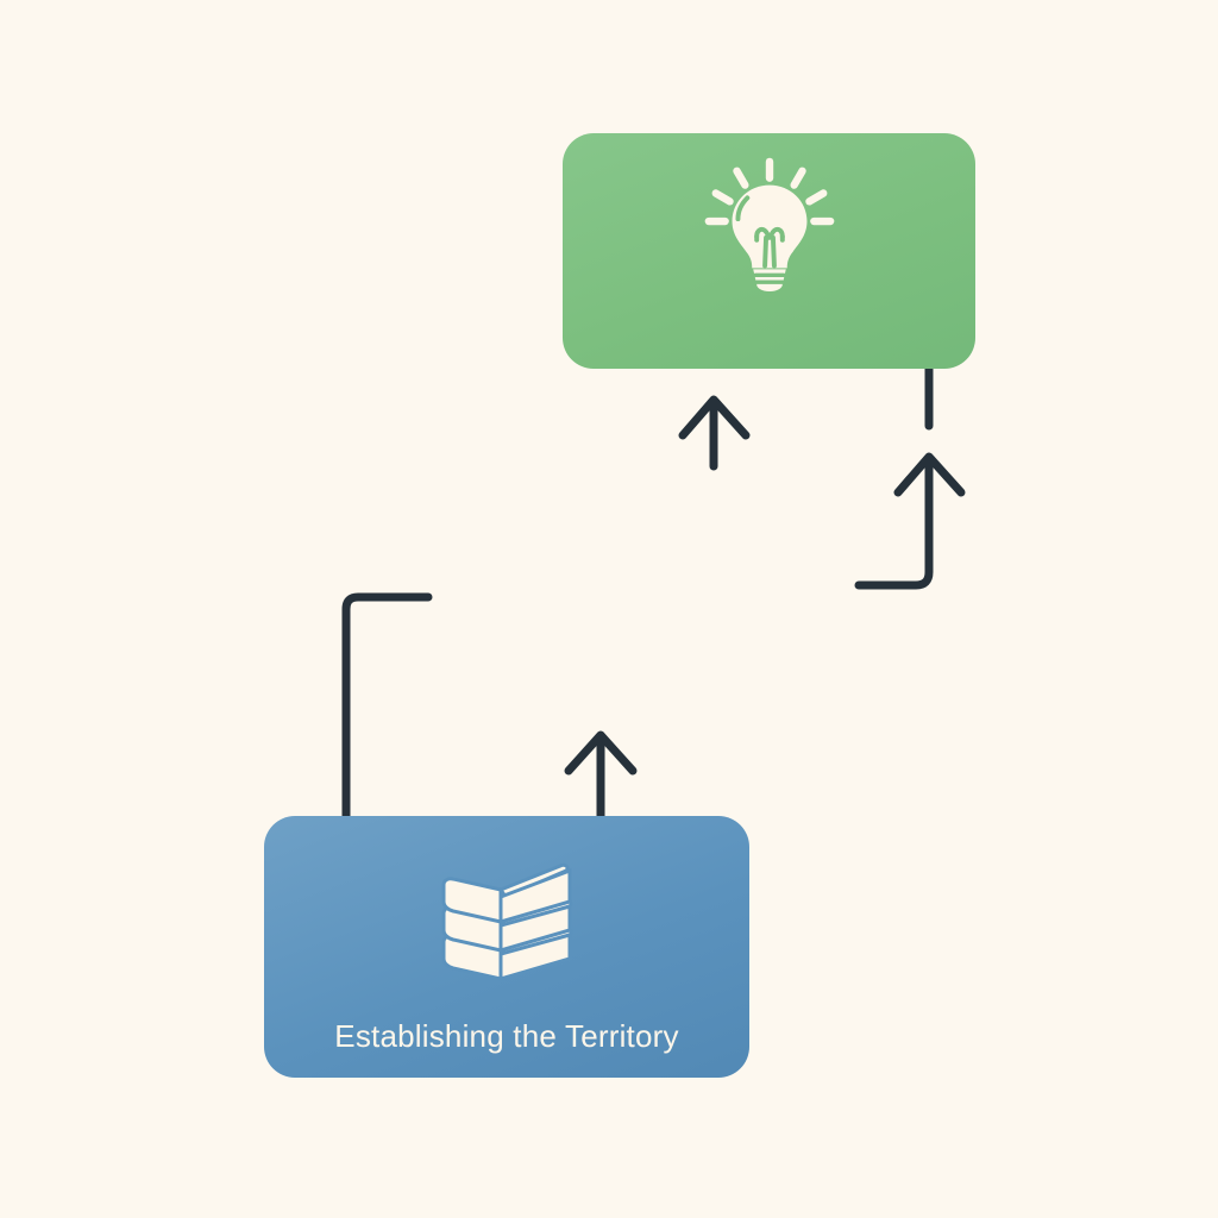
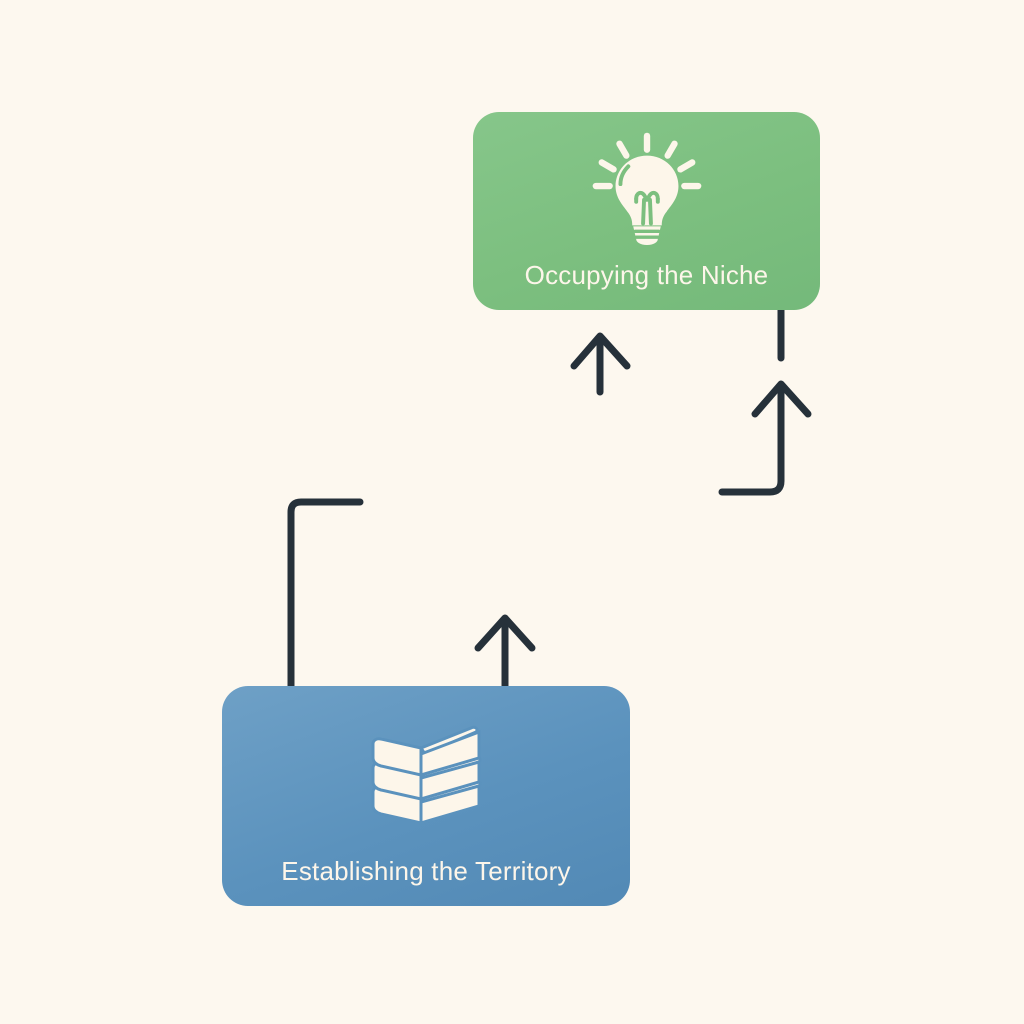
+ Occupying the Niche
  Establishing the Territory
